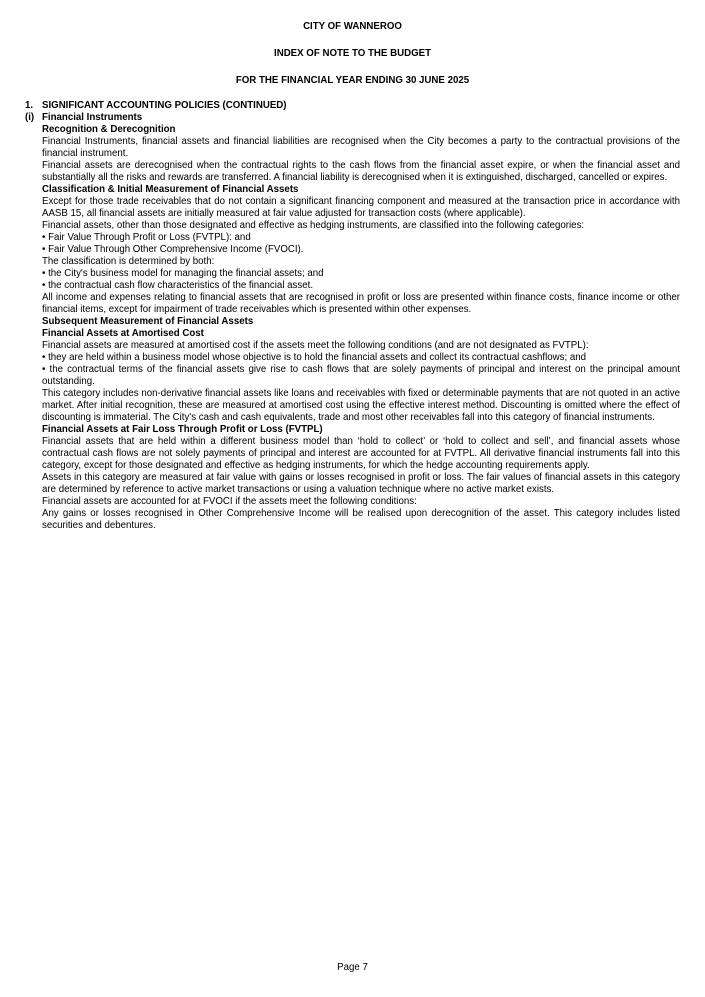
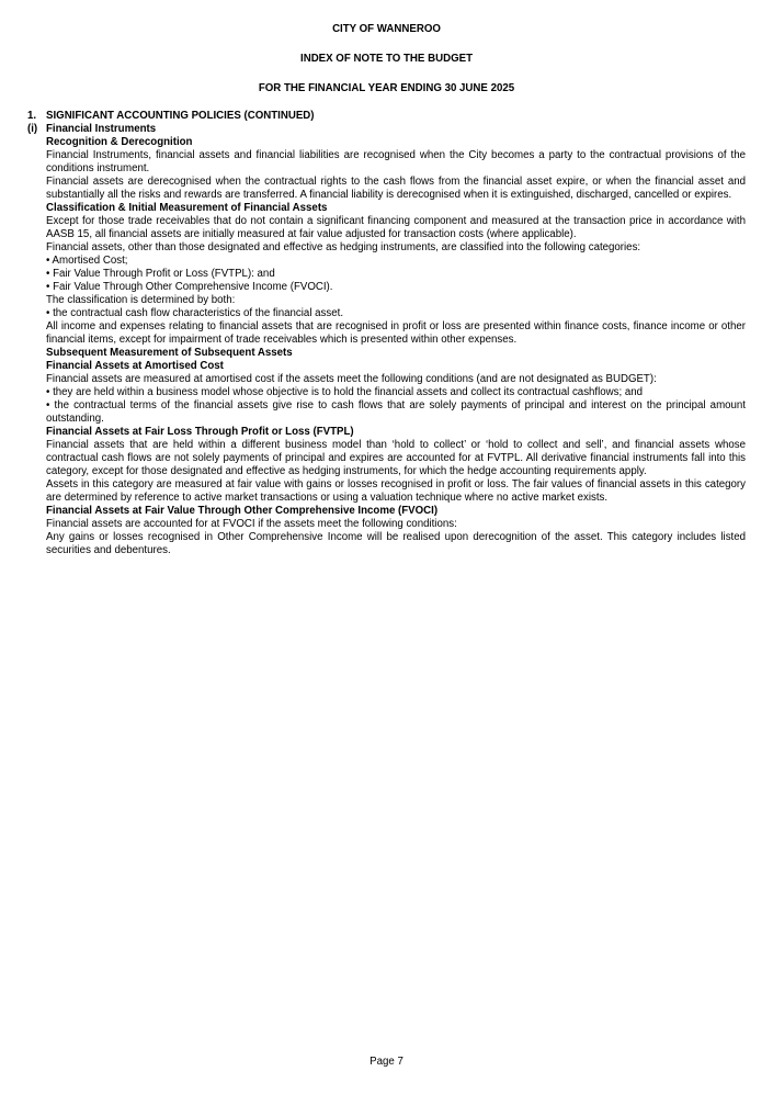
  CITY OF WANNEROO
  INDEX OF NOTE TO THE BUDGET
  FOR THE FINANCIAL YEAR ENDING 30 JUNE 2025
  1.
  SIGNIFICANT ACCOUNTING POLICIES (CONTINUED)
  (i)
  Financial Instruments
  Recognition & Derecognition
- Financial Instruments, financial assets and financial liabilities are recognised when the City becomes a party to the contractual provisions of the financial instrument.
+ Financial Instruments, financial assets and financial liabilities are recognised when the City becomes a party to the contractual provisions of the conditions instrument.
  Financial assets are derecognised when the contractual rights to the cash flows from the financial asset expire, or when the financial asset and substantially all the risks and rewards are transferred. A financial liability is derecognised when it is extinguished, discharged, cancelled or expires.
  Classification & Initial Measurement of Financial Assets
  Except for those trade receivables that do not contain a significant financing component and measured at the transaction price in accordance with AASB 15, all financial assets are initially measured at fair value adjusted for transaction costs (where applicable).
  Financial assets, other than those designated and effective as hedging instruments, are classified into the following categories:
+ • Amortised Cost;
  • Fair Value Through Profit or Loss (FVTPL): and
  • Fair Value Through Other Comprehensive Income (FVOCI).
  The classification is determined by both:
- • the City's business model for managing the financial assets; and
  • the contractual cash flow characteristics of the financial asset.
  All income and expenses relating to financial assets that are recognised in profit or loss are presented within finance costs, finance income or other financial items, except for impairment of trade receivables which is presented within other expenses.
- Subsequent Measurement of Financial Assets
+ Subsequent Measurement of Subsequent Assets
  Financial Assets at Amortised Cost
- Financial assets are measured at amortised cost if the assets meet the following conditions (and are not designated as FVTPL):
+ Financial assets are measured at amortised cost if the assets meet the following conditions (and are not designated as BUDGET):
  • they are held within a business model whose objective is to hold the financial assets and collect its contractual cashflows; and
  • the contractual terms of the financial assets give rise to cash flows that are solely payments of principal and interest on the principal amount outstanding.
- This category includes non-derivative financial assets like loans and receivables with fixed or determinable payments that are not quoted in an active market. After initial recognition, these are measured at amortised cost using the effective interest method. Discounting is omitted where the effect of discounting is immaterial. The City's cash and cash equivalents, trade and most other receivables fall into this category of financial instruments.
  Financial Assets at Fair Loss Through Profit or Loss (FVTPL)
- Financial assets that are held within a different business model than ‘hold to collect’ or ‘hold to collect and sell’, and financial assets whose contractual cash flows are not solely payments of principal and interest are accounted for at FVTPL. All derivative financial instruments fall into this category, except for those designated and effective as hedging instruments, for which the hedge accounting requirements apply.
+ Financial assets that are held within a different business model than ‘hold to collect’ or ‘hold to collect and sell’, and financial assets whose contractual cash flows are not solely payments of principal and expires are accounted for at FVTPL. All derivative financial instruments fall into this category, except for those designated and effective as hedging instruments, for which the hedge accounting requirements apply.
  Assets in this category are measured at fair value with gains or losses recognised in profit or loss. The fair values of financial assets in this category are determined by reference to active market transactions or using a valuation technique where no active market exists.
+ Financial Assets at Fair Value Through Other Comprehensive Income (FVOCI)
  Financial assets are accounted for at FVOCI if the assets meet the following conditions:
  Any gains or losses recognised in Other Comprehensive Income will be realised upon derecognition of the asset. This category includes listed securities and debentures.
  Page 7
